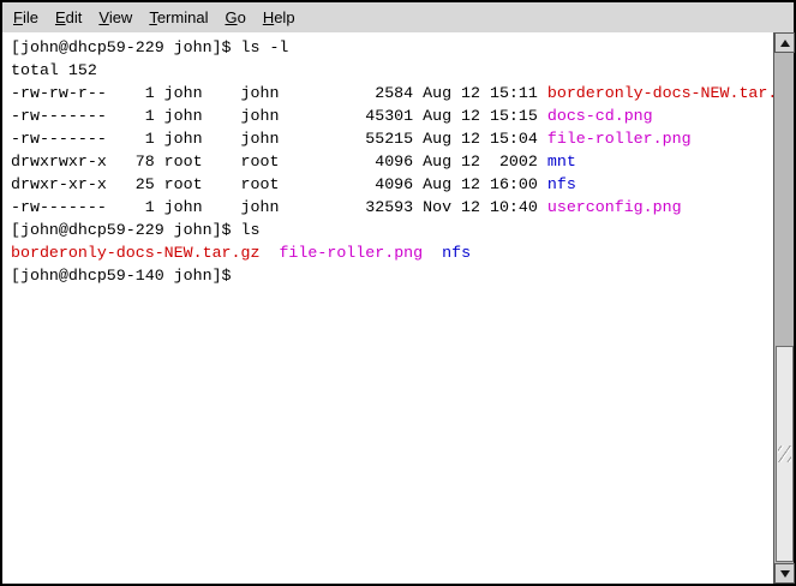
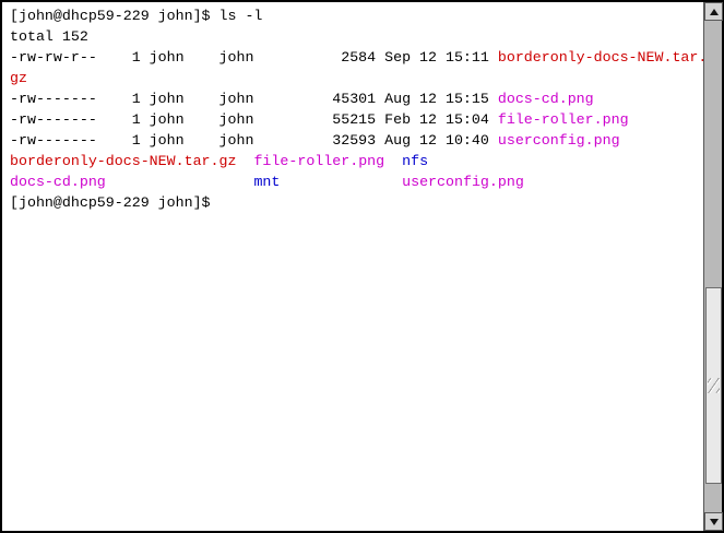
- File
- Edit
- View
- Terminal
- Go
- Help
  [john@dhcp59-229 john]$ ls -l
  total 152
- -rw-rw-r-- 1 john john 2584 Aug 12 15:11 borderonly-docs-NEW.tar
+ -rw-rw-r-- 1 john john 2584 Sep 12 15:11 borderonly-docs-NEW.tar
+ gz
  -rw------- 1 john john 45301 Aug 12 15:15 docs-cd.png
- -rw------- 1 john john 55215 Aug 12 15:04 file-roller.png
+ -rw------- 1 john john 55215 Feb 12 15:04 file-roller.png
- drwxrwxr-x 78 root root 4096 Aug 12 2002 mnt
- drwxr-xr-x 25 root root 4096 Aug 12 16:00 nfs
- -rw------- 1 john john 32593 Nov 12 10:40 userconfig.png
+ -rw------- 1 john john 32593 Aug 12 10:40 userconfig.png
- [john@dhcp59-229 john]$ ls
  borderonly-docs-NEW.tar.gz file-roller.png nfs
+ docs-cd.png mnt userconfig.png
- [john@dhcp59-140 john]$
+ [john@dhcp59-229 john]$
